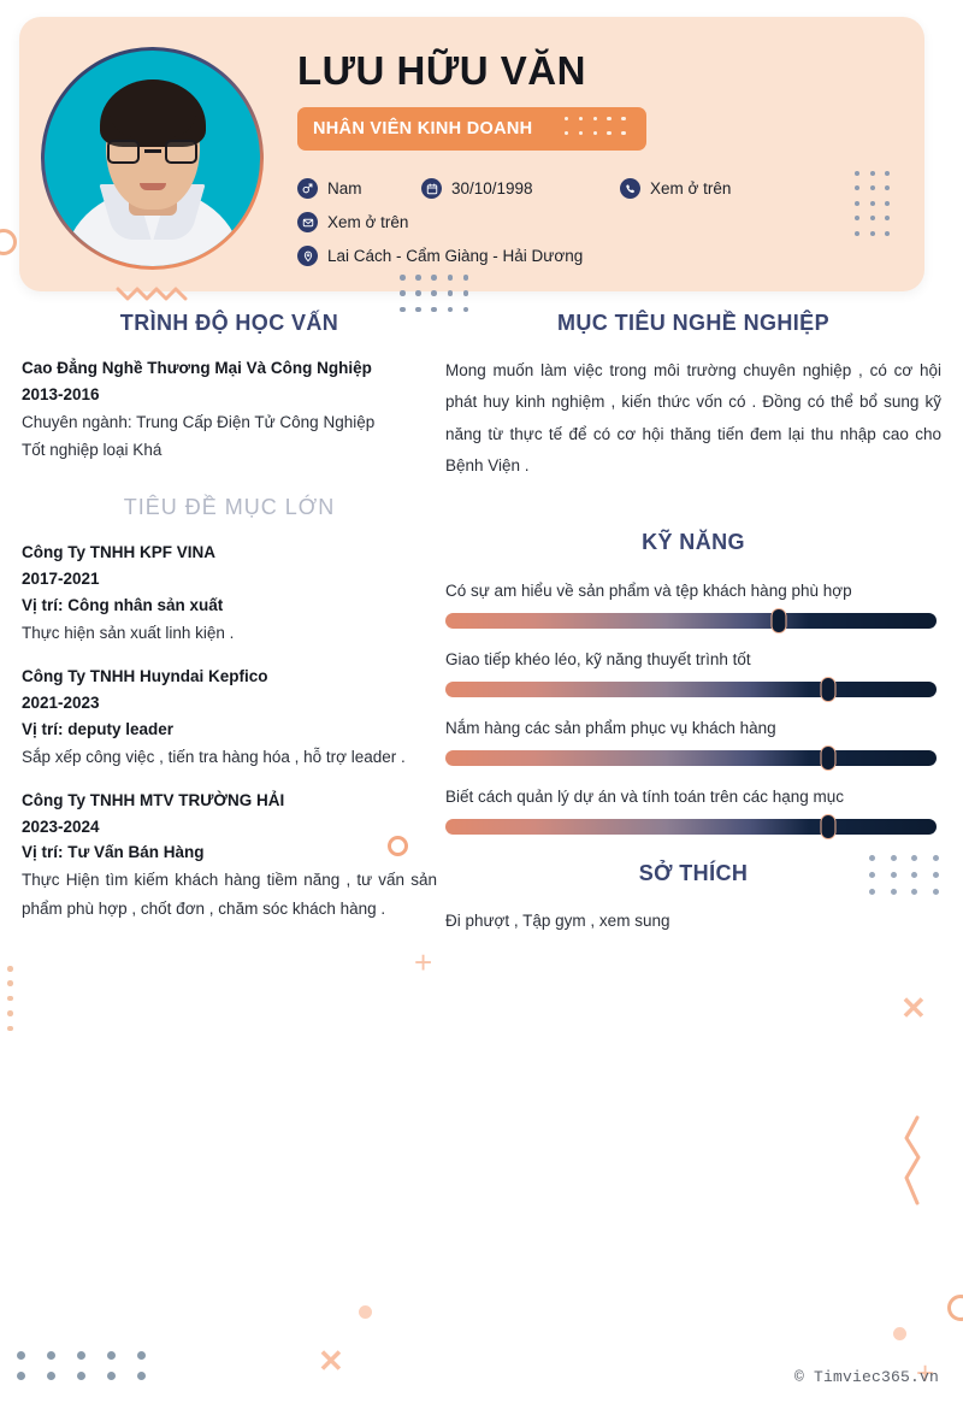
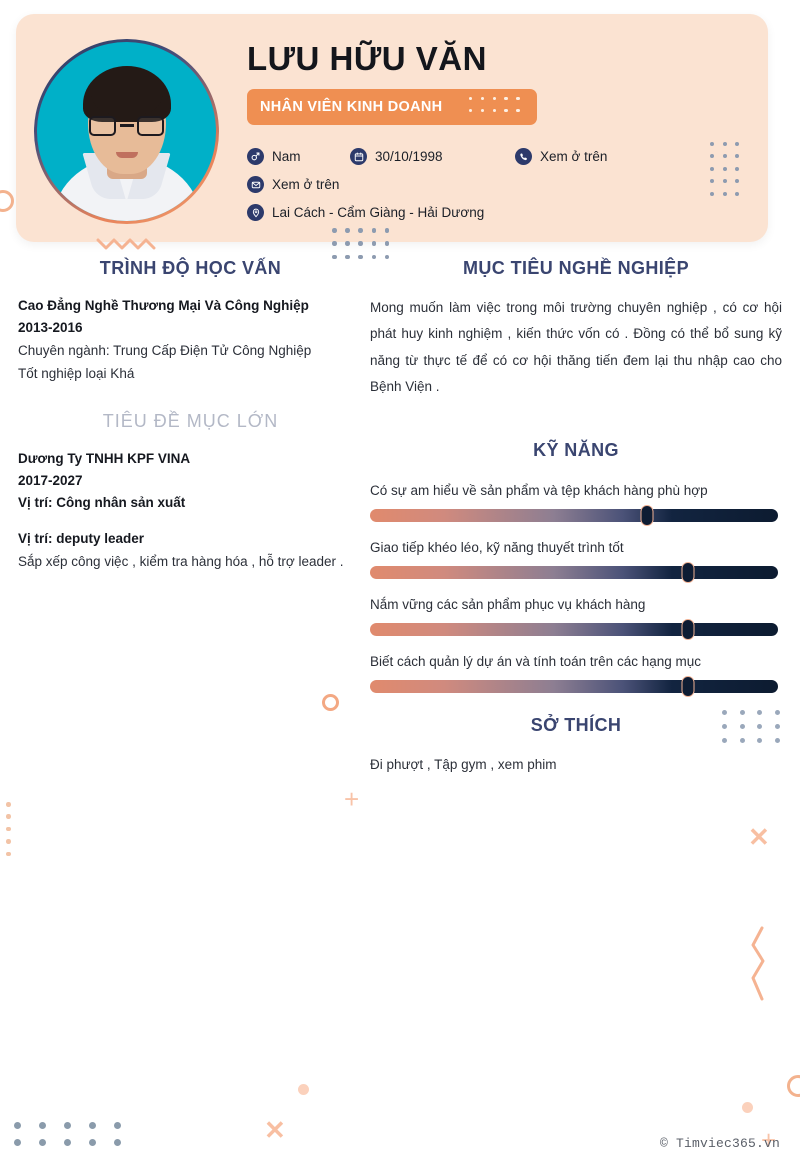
  LƯU HỮU VĂN
  NHÂN VIÊN KINH DOANH
  Nam
  30/10/1998
  Xem ở trên
  Xem ở trên
  Lai Cách - Cẩm Giàng - Hải Dương
  TRÌNH ĐỘ HỌC VẤN
  Cao Đẳng Nghề Thương Mại Và Công Nghiệp
  2013-2016
  Chuyên ngành: Trung Cấp Điện Tử Công Nghiệp
  Tốt nghiệp loại Khá
  TIÊU ĐỀ MỤC LỚN
- Công Ty TNHH KPF VINA
+ Dương Ty TNHH KPF VINA
- 2017-2021
+ 2017-2027
  Vị trí: Công nhân sản xuất
- Thực hiện sản xuất linh kiện .
- Công Ty TNHH Huyndai Kepfico
- 2021-2023
  Vị trí: deputy leader
- Sắp xếp công việc , tiến tra hàng hóa , hỗ trợ leader .
+ Sắp xếp công việc , kiểm tra hàng hóa , hỗ trợ leader .
- Công Ty TNHH MTV TRƯỜNG HẢI
- 2023-2024
- Vị trí: Tư Vấn Bán Hàng
- Thực Hiện tìm kiếm khách hàng tiềm năng , tư vấn sản phẩm phù hợp , chốt đơn , chăm sóc khách hàng .
  MỤC TIÊU NGHỀ NGHIỆP
  Mong muốn làm việc trong môi trường chuyên nghiệp , có cơ hội phát huy kinh nghiệm , kiến thức vốn có . Đồng có thể bổ sung kỹ năng từ thực tế để có cơ hội thăng tiến đem lại thu nhập cao cho Bệnh Viện .
  KỸ NĂNG
  Có sự am hiểu về sản phẩm và tệp khách hàng phù hợp
  Giao tiếp khéo léo, kỹ năng thuyết trình tốt
- Nắm hàng các sản phẩm phục vụ khách hàng
+ Nắm vững các sản phẩm phục vụ khách hàng
  Biết cách quản lý dự án và tính toán trên các hạng mục
  SỞ THÍCH
- Đi phượt , Tập gym , xem sung
+ Đi phượt , Tập gym , xem phim
  ✕
  ✕
  +
  +
  © Timviec365.vn
